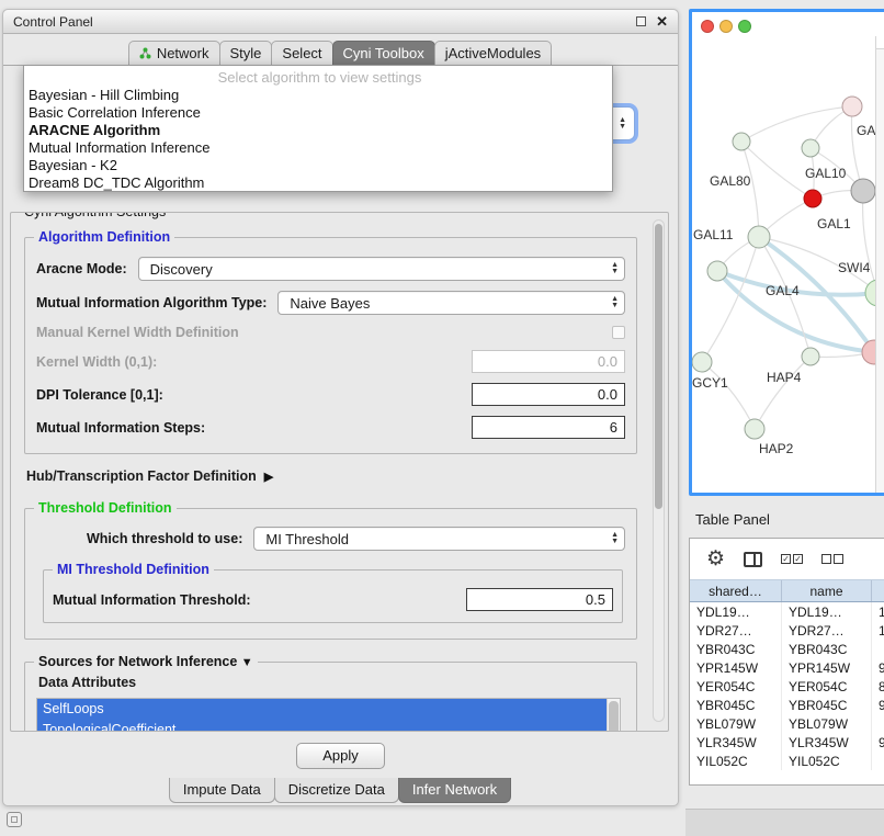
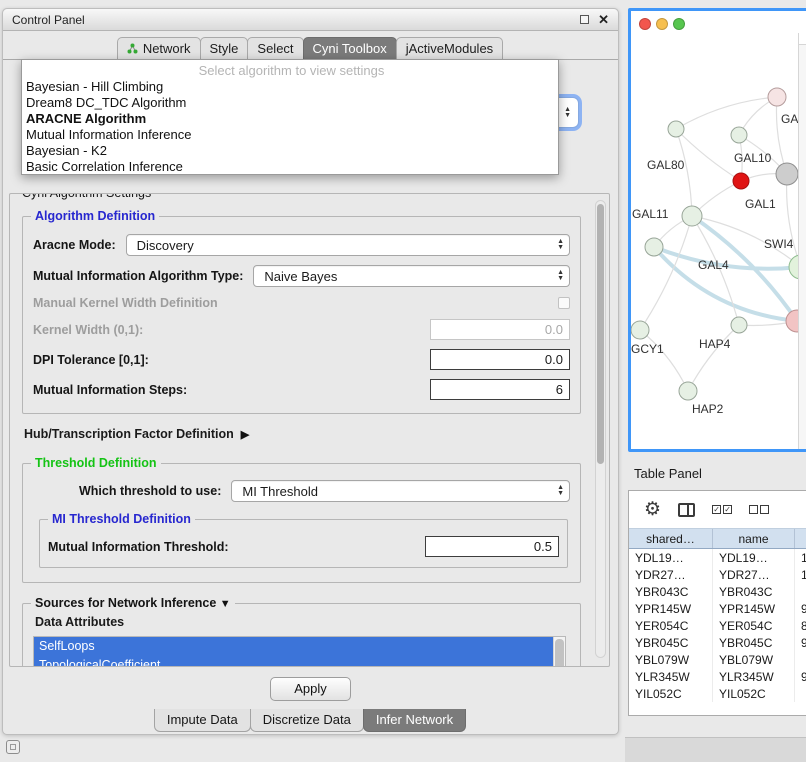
  Control Panel
  ✕
  Network
  Style
  Select
  Cyni Toolbox
  jActiveModules
  Select algorithm to view settings
  Bayesian - Hill Climbing
- Basic Correlation Inference
+ Dream8 DC_TDC Algorithm
  ARACNE Algorithm
  Mutual Information Inference
  Bayesian - K2
- Dream8 DC_TDC Algorithm
+ Basic Correlation Inference
  Algorithm Definition
  Aracne Mode:
  Discovery
  Mutual Information Algorithm Type:
  Naive Bayes
  Manual Kernel Width Definition
  Kernel Width (0,1):
  0.0
  DPI Tolerance [0,1]:
  0.0
  Mutual Information Steps:
  6
  Hub/Transcription Factor Definition
  ▶
  Threshold Definition
  Which threshold to use:
  MI Threshold
  MI Threshold Definition
  Mutual Information Threshold:
  0.5
  Sources for Network Inference ▼
  Data Attributes
  SelfLoops
  TopologicalCoefficient
  Apply
  Impute Data
  Discretize Data
  Infer Network
  GAL80
  GAL10
  GAL11
  GAL1
  SWI4
  GAL4
  GCY1
  HAP4
  HAP2
  Table Panel
  ⚙
  ✓
  ✓
  shared…
  name
  YDL19…
  YDL19…
  YDR27…
  YDR27…
  YBR043C
  YBR043C
  YPR145W
  YPR145W
  YER054C
  YER054C
  YBR045C
  YBR045C
  YBL079W
  YBL079W
  YLR345W
  YLR345W
  YIL052C
  YIL052C
